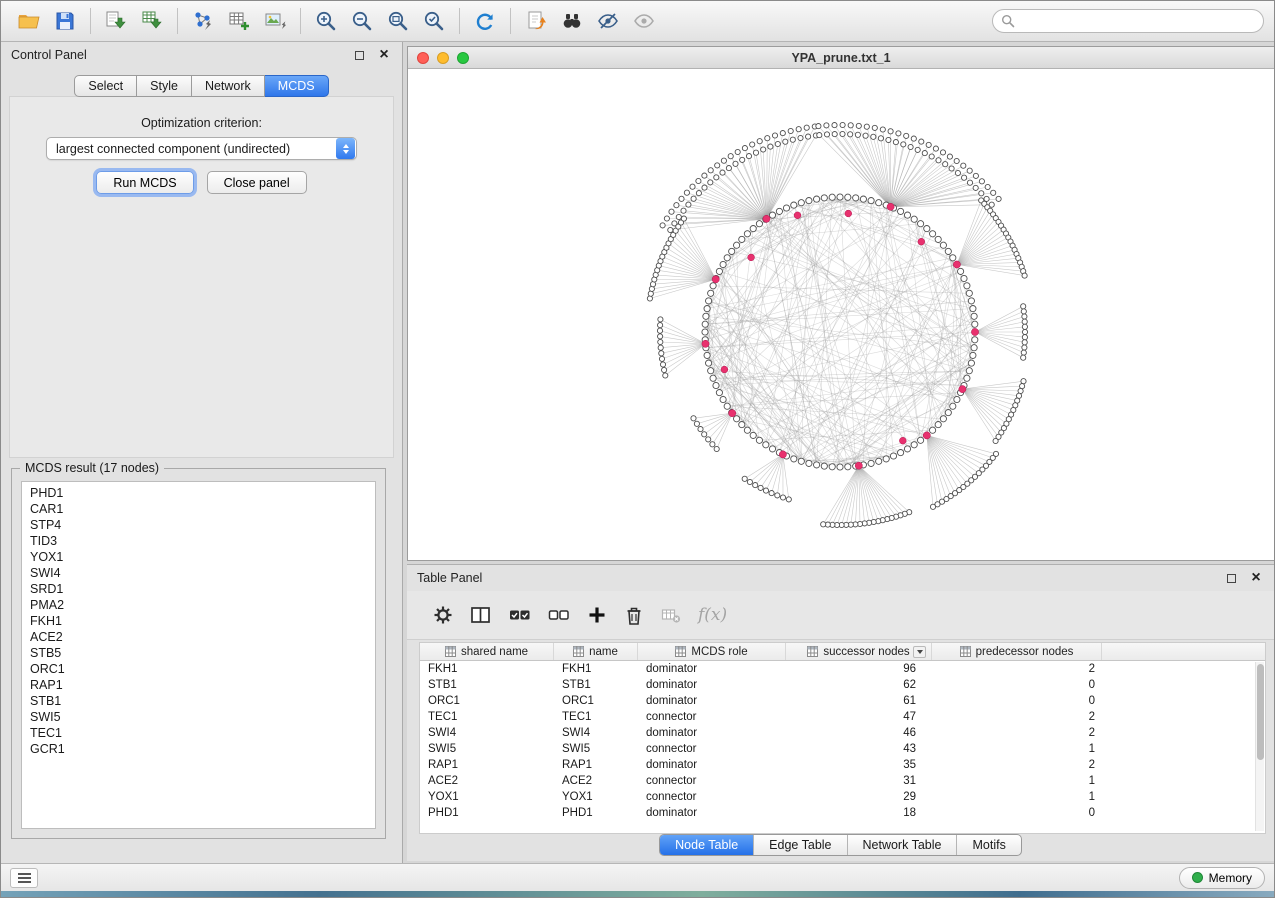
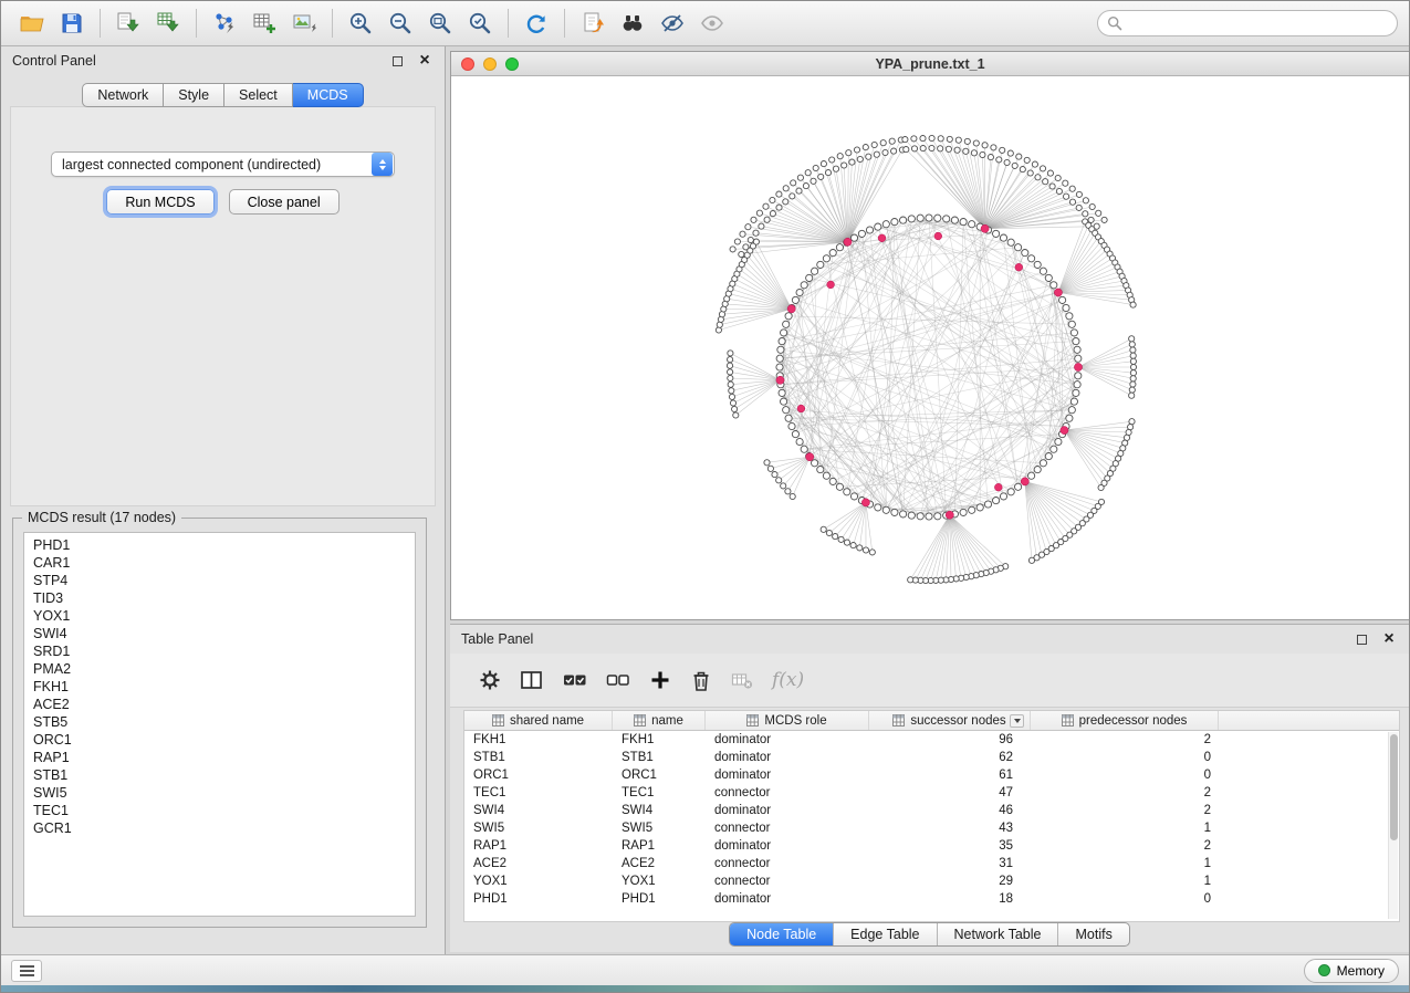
  Control Panel
  ×
- Select
+ Network
  Style
- Network
+ Select
  MCDS
- Optimization criterion:
  largest connected component (undirected)
  Run MCDS
  Close panel
  MCDS result (17 nodes)
  PHD1
  CAR1
  STP4
  TID3
  YOX1
  SWI4
  SRD1
  PMA2
  FKH1
  ACE2
  STB5
  ORC1
  RAP1
  STB1
  SWI5
  TEC1
  GCR1
  YPA_prune.txt_1
  Table Panel
  ×
  f(x)
  shared name
  name
  MCDS role
  successor nodes
  predecessor nodes
  FKH1
  FKH1
  dominator
  96
  2
  STB1
  STB1
  dominator
  62
  0
  ORC1
  ORC1
  dominator
  61
  0
  TEC1
  TEC1
  connector
  47
  2
  SWI4
  SWI4
  dominator
  46
  2
  SWI5
  SWI5
  connector
  43
  1
  RAP1
  RAP1
  dominator
  35
  2
  ACE2
  ACE2
  connector
  31
  1
  YOX1
  YOX1
  connector
  29
  1
  PHD1
  PHD1
  dominator
  18
  0
  Node Table
  Edge Table
  Network Table
  Motifs
  Memory
